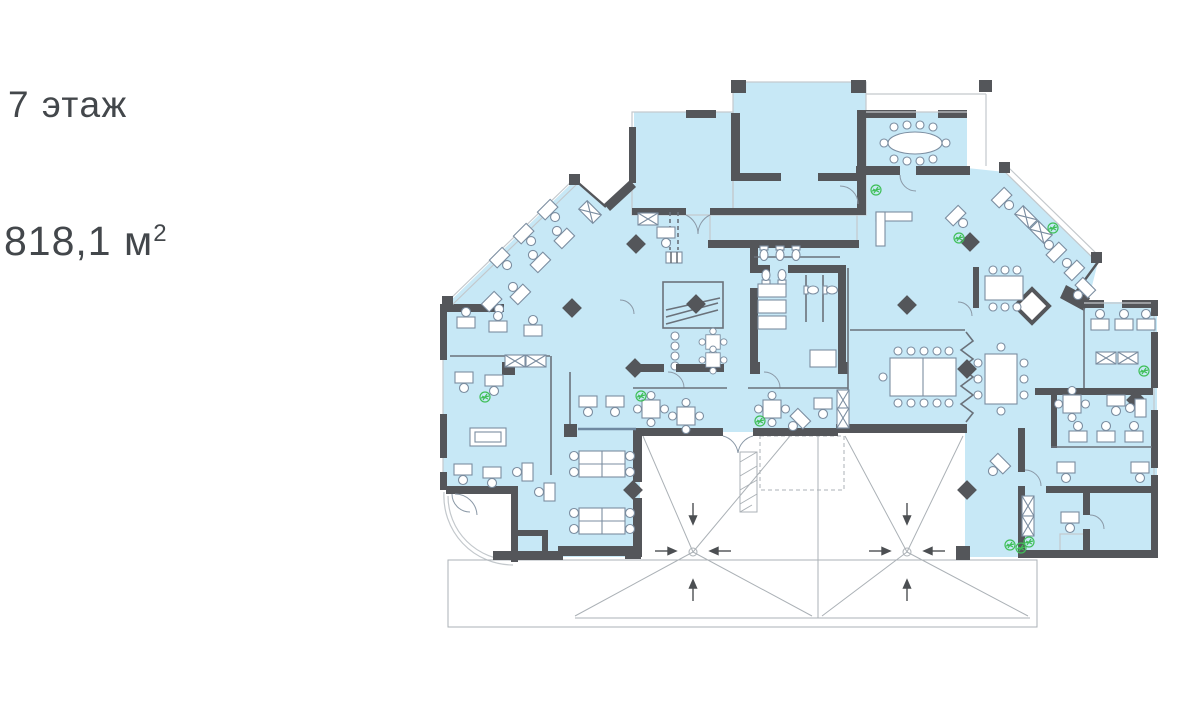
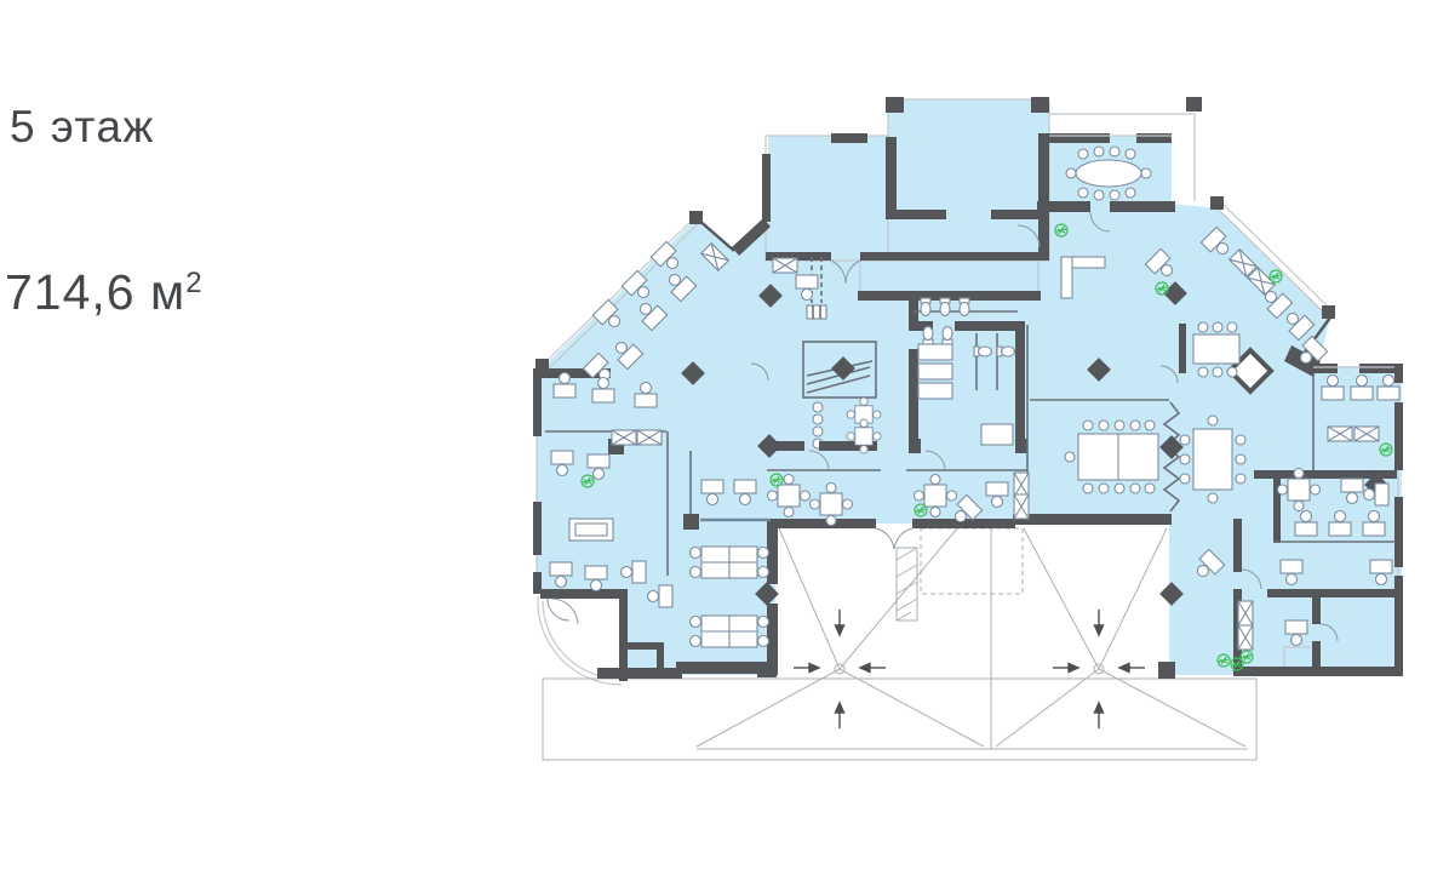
- 7 этаж
+ 5 этаж
- 818,1 м2
+ 714,6 м2
